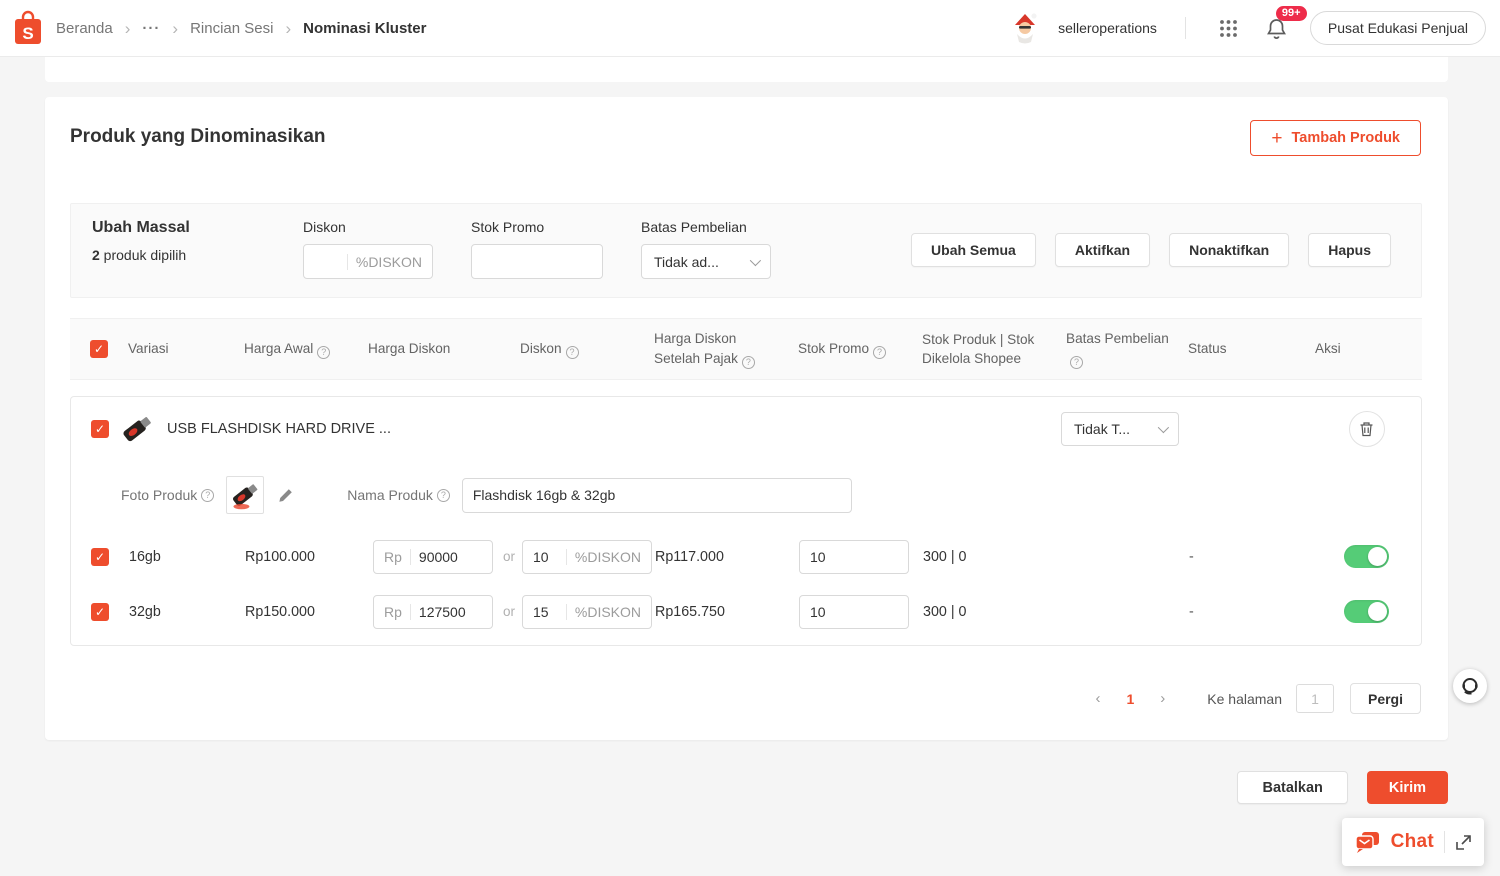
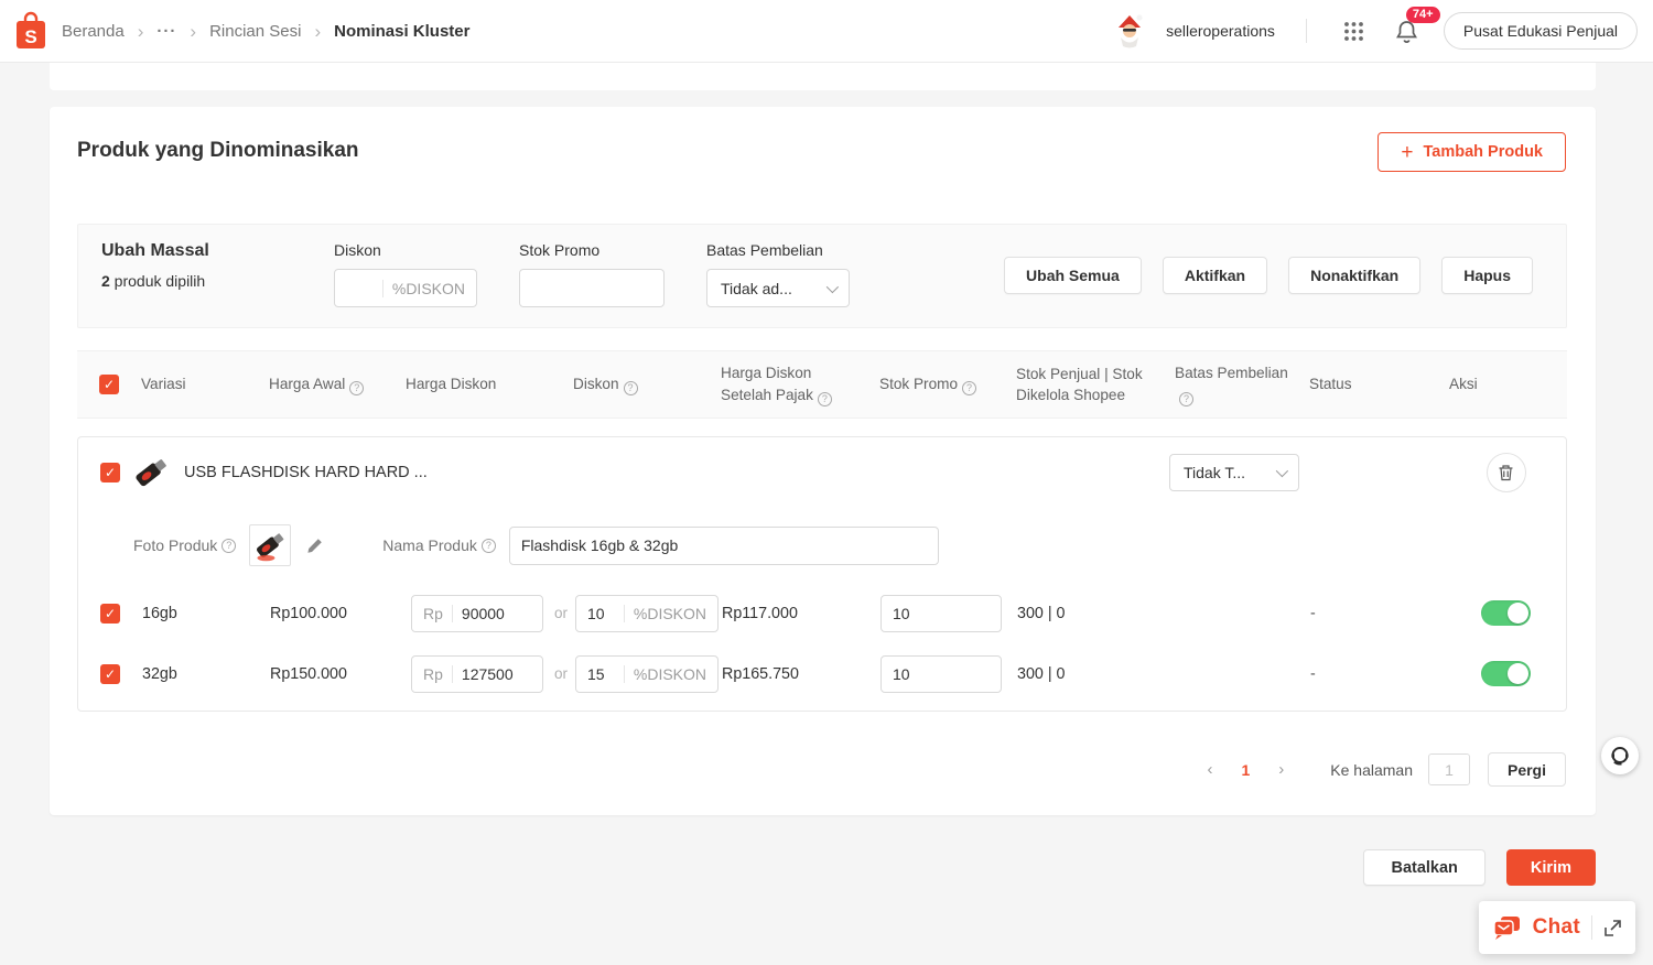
  S
  Beranda
  ›
  ···
  ›
  Rincian Sesi
  ›
  Nominasi Kluster
  selleroperations
- 99+
+ 74+
  Pusat Edukasi Penjual
  Produk yang Dinominasikan
  +
  Tambah Produk
  Ubah Massal
  2 produk dipilih
  Diskon
  %DISKON
  Stok Promo
  Batas Pembelian
  Tidak ad...
  Ubah Semua
  Aktifkan
  Nonaktifkan
  Hapus
  ✓
  Variasi
  Harga Awal ?
  Harga Diskon
  Diskon ?
  Harga Diskon Setelah Pajak ?
  Stok Promo ?
- Stok Produk | Stok Dikelola Shopee
+ Stok Penjual | Stok Dikelola Shopee
  Batas Pembelian?
  Status
  Aksi
  ✓
- USB FLASHDISK HARD DRIVE ...
+ USB FLASHDISK HARD HARD ...
  Tidak T...
  Foto Produk
  ?
  Nama Produk
  ?
  Flashdisk 16gb & 32gb
  ✓
  16gb
  Rp100.000
  Rp
  90000
  or
  10
  %DISKON
  Rp117.000
  10
  300 | 0
  -
  ✓
  32gb
  Rp150.000
  Rp
  127500
  or
  15
  %DISKON
  Rp165.750
  10
  300 | 0
  -
  ‹
  1
  ›
  Ke halaman
  1
  Pergi
  Batalkan
  Kirim
  Chat
